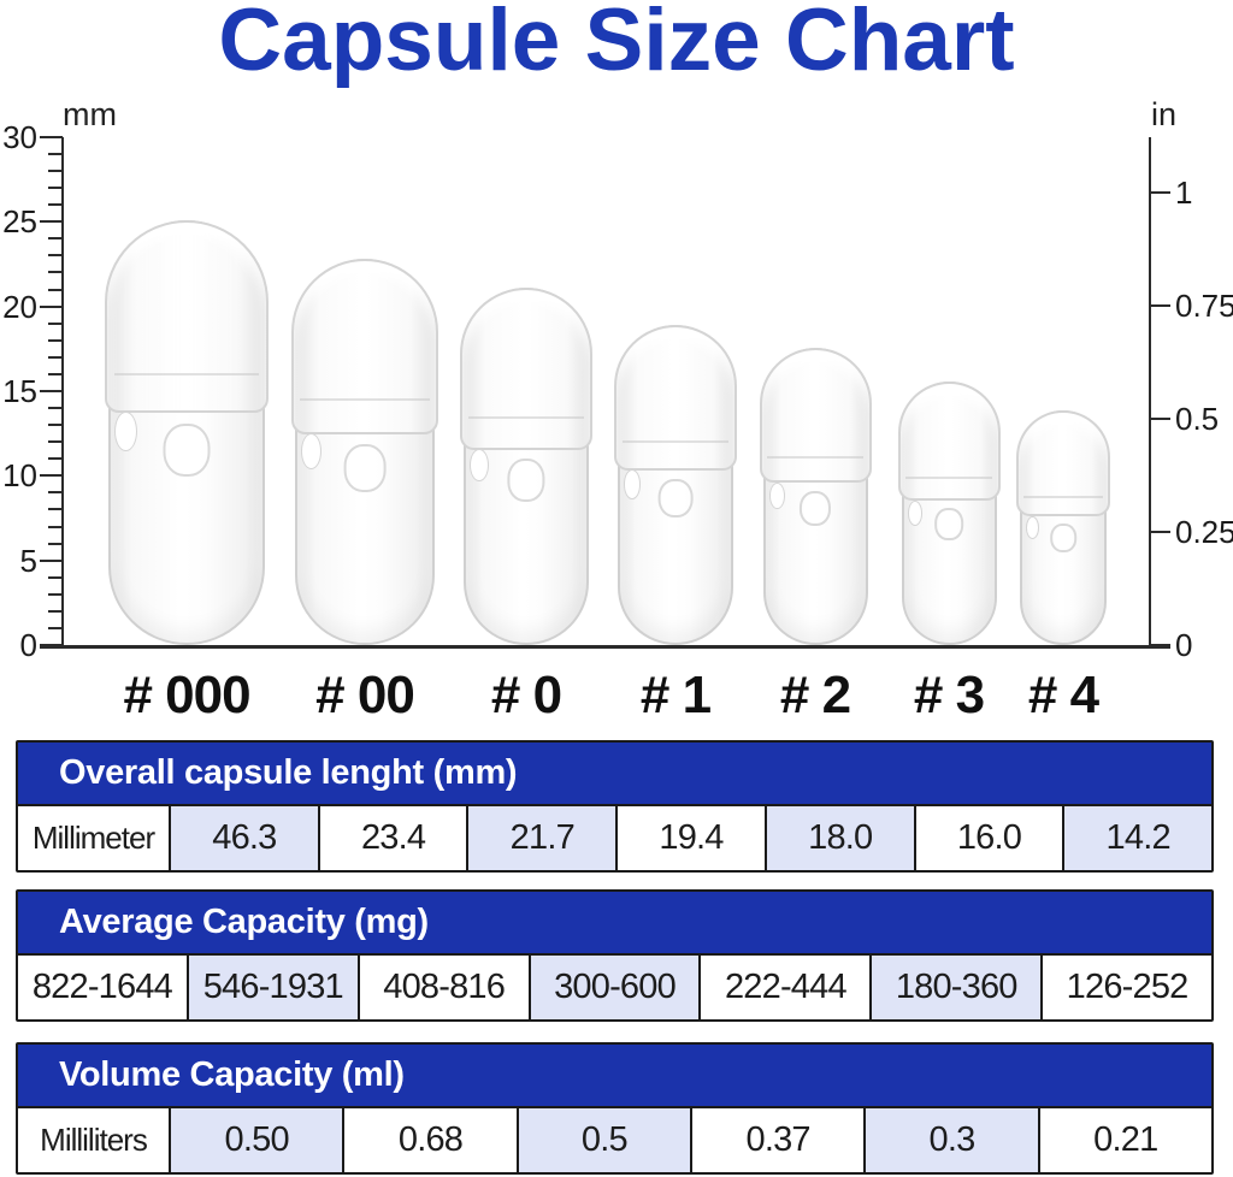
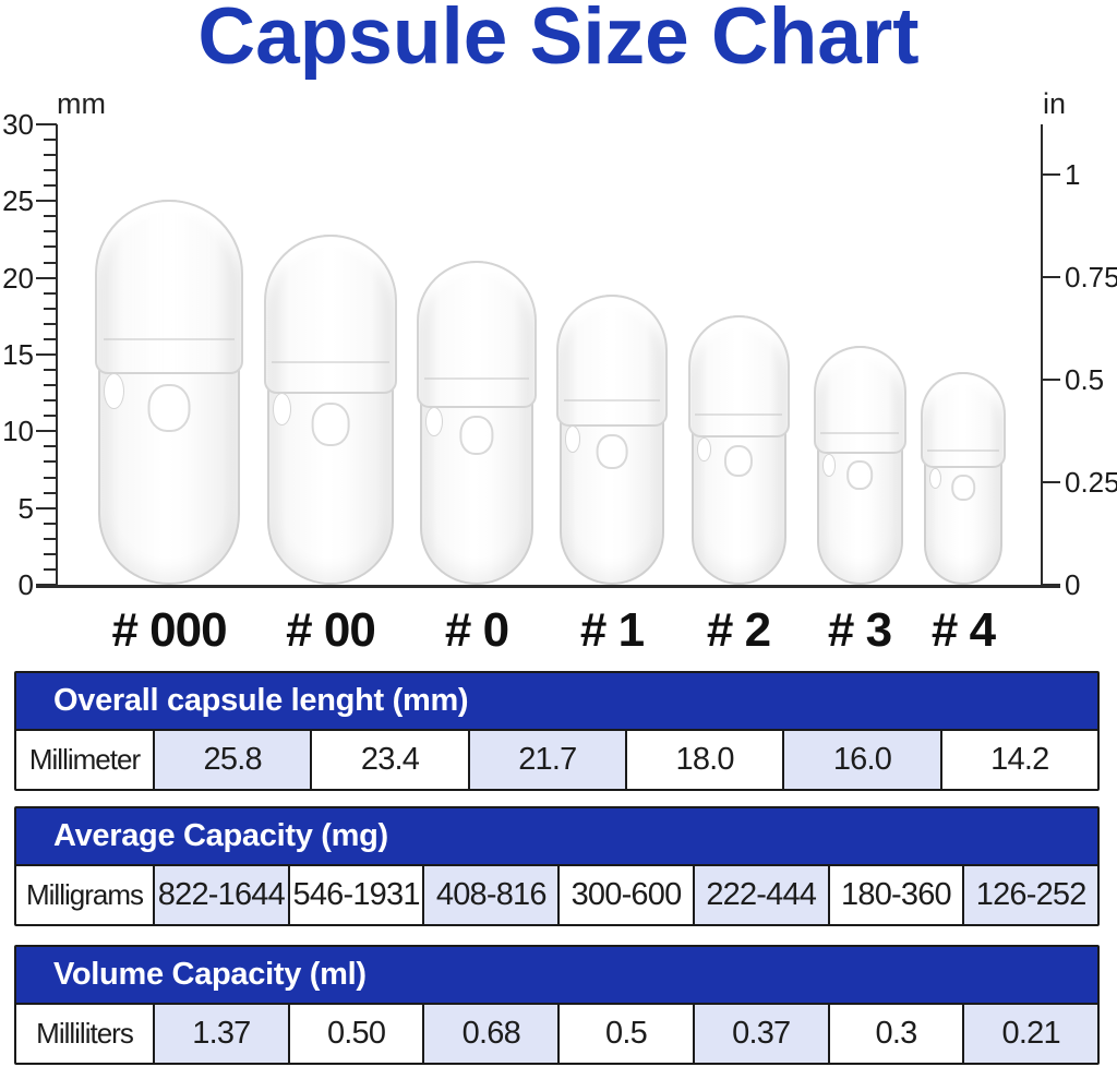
  Capsule Size Chart
  mm
  in
  0
  5
  10
  15
  20
  25
  30
  0
  0.25
  0.5
  0.75
  1
  # 000
  # 00
  # 0
  # 1
  # 2
  # 3
  # 4
  Overall capsule lenght (mm)
  Millimeter
- 46.3
+ 25.8
  23.4
  21.7
- 19.4
  18.0
  16.0
  14.2
  Average Capacity (mg)
+ Milligrams
  822-1644
  546-1931
  408-816
  300-600
  222-444
  180-360
  126-252
  Volume Capacity (ml)
  Milliliters
+ 1.37
  0.50
  0.68
  0.5
  0.37
  0.3
  0.21
